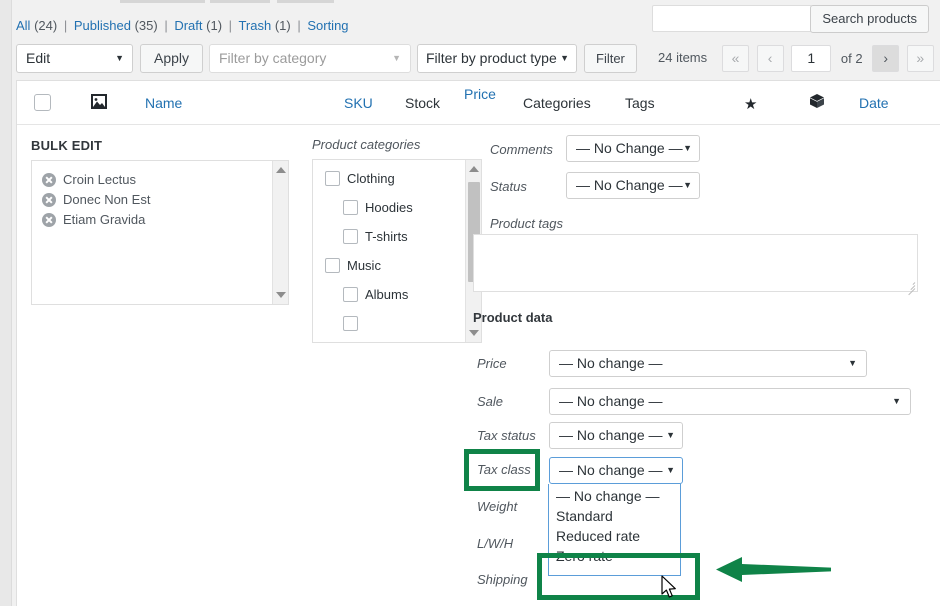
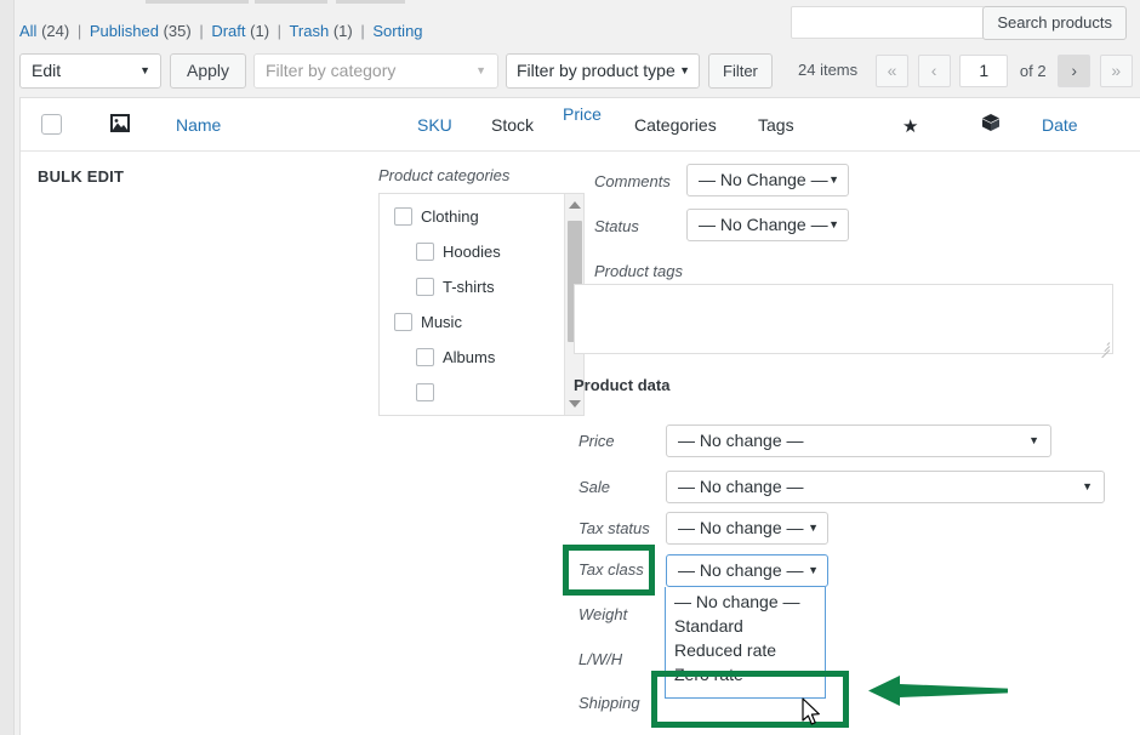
  All (24) | Published (35) | Draft (1) | Trash (1) | Sorting
  Search products
  Edit
  ▼
  Apply
  Filter by category
  ▼
  Filter by product type
  ▼
  Filter
  24 items
  « ‹ 1 of 2 › »
  Name
  SKU
  Stock
  Price
  Categories
  Tags
  ★
  Date
  BULK EDIT
- Croin Lectus
- Donec Non Est
- Etiam Gravida
  Product categories
  Clothing
  Hoodies
  T-shirts
  Music
  Albums
  Comments
  — No Change —
  ▼
  Status
  — No Change —
  ▼
  Product tags
  Product data
  Price
  — No change —
  ▼
  Sale
  — No change —
  ▼
  Tax status
  — No change —
  ▼
  Tax class
  — No change —
  ▼
  Weight
  L/W/H
  Shipping
  — No change —
  Standard
  Reduced rate
  Zero rate
